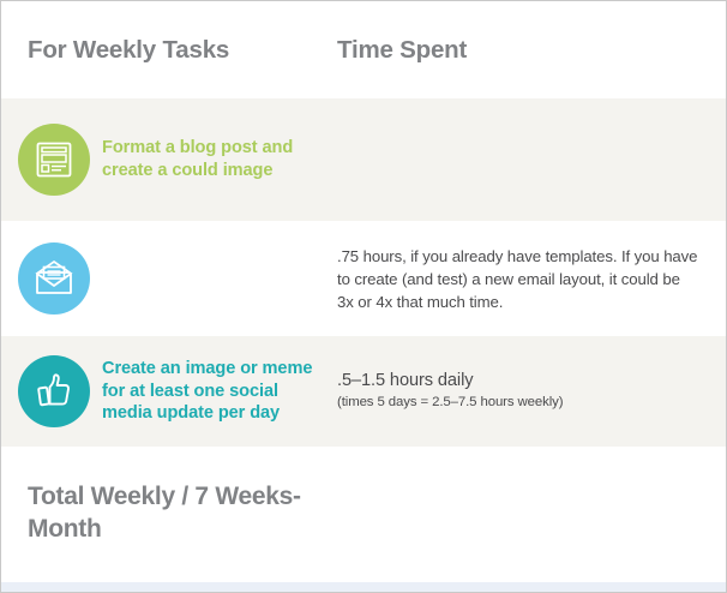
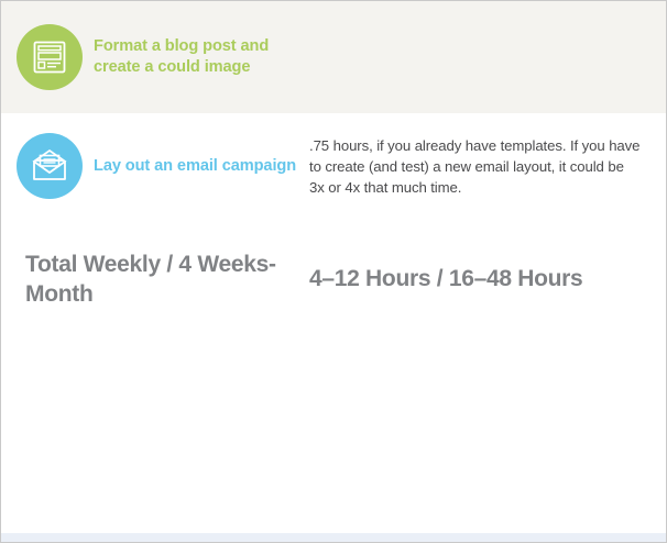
- For Weekly Tasks
- Time Spent
  Format a blog post and create a could image
+ Lay out an email campaign
  .75 hours, if you already have templates. If you have to create (and test) a new email layout, it could be 3x or 4x that much time.
- Create an image or meme for at least one social media update per day
- .5–1.5 hours daily
- (times 5 days = 2.5–7.5 hours weekly)
- Total Weekly / 7 Weeks-Month
+ Total Weekly / 4 Weeks-Month
+ 4–12 Hours / 16–48 Hours
